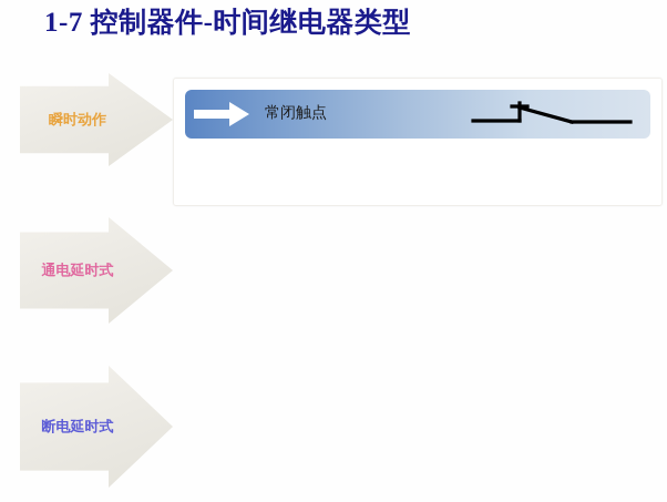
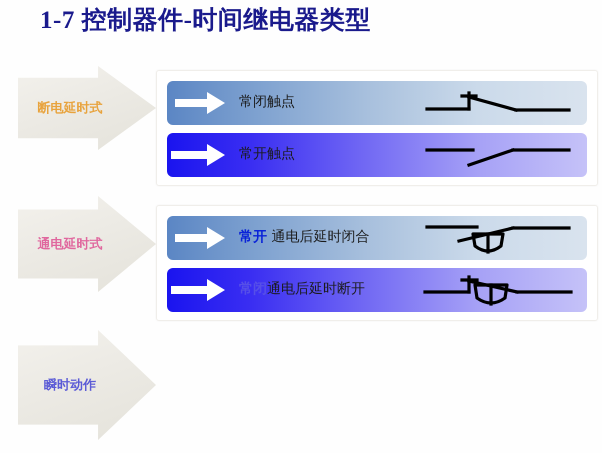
  1-7 控制器件-时间继电器类型
- 瞬时动作
+ 断电延时式
  通电延时式
- 断电延时式
+ 瞬时动作
  常闭触点
+ 常开触点
+ 常开 通电后延时闭合
+ 常闭通电后延时断开
